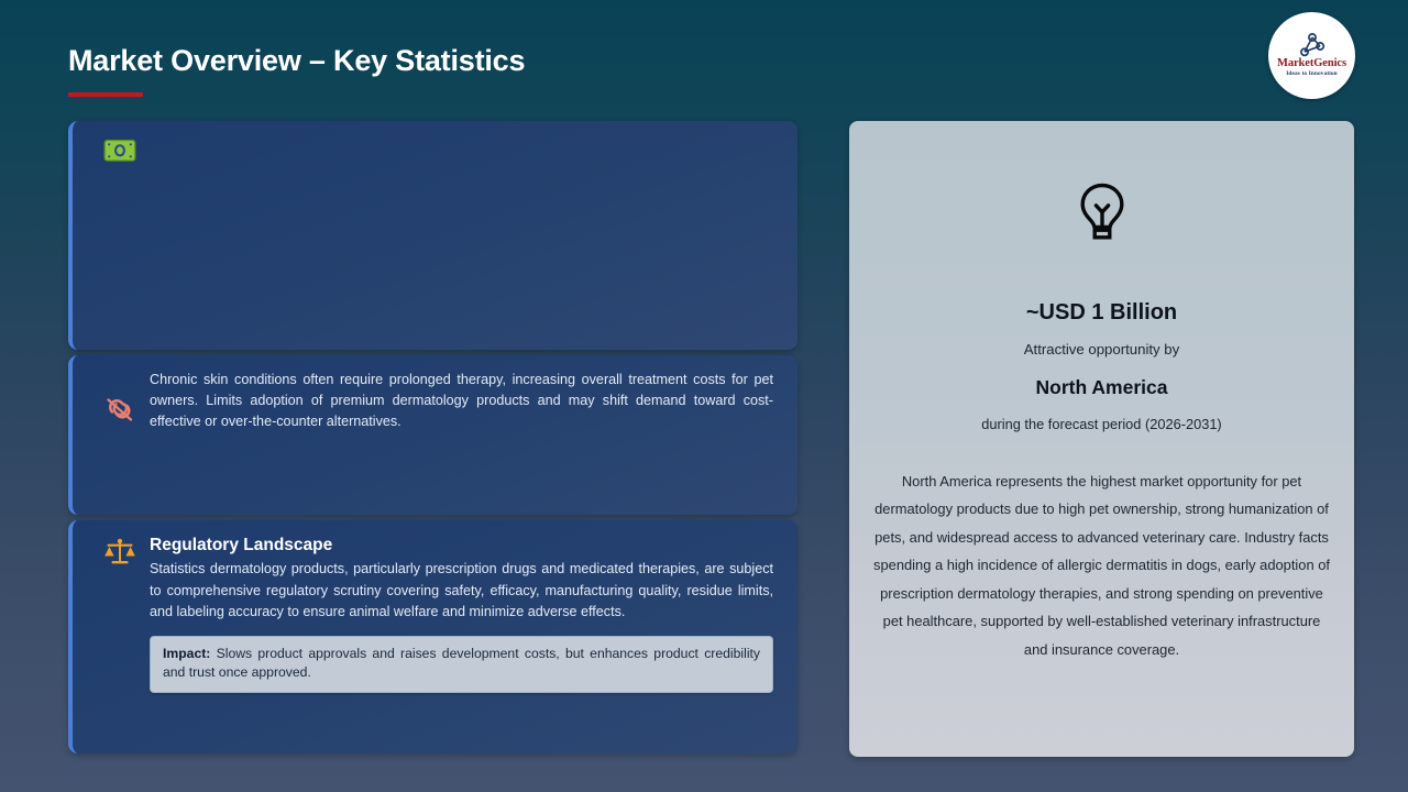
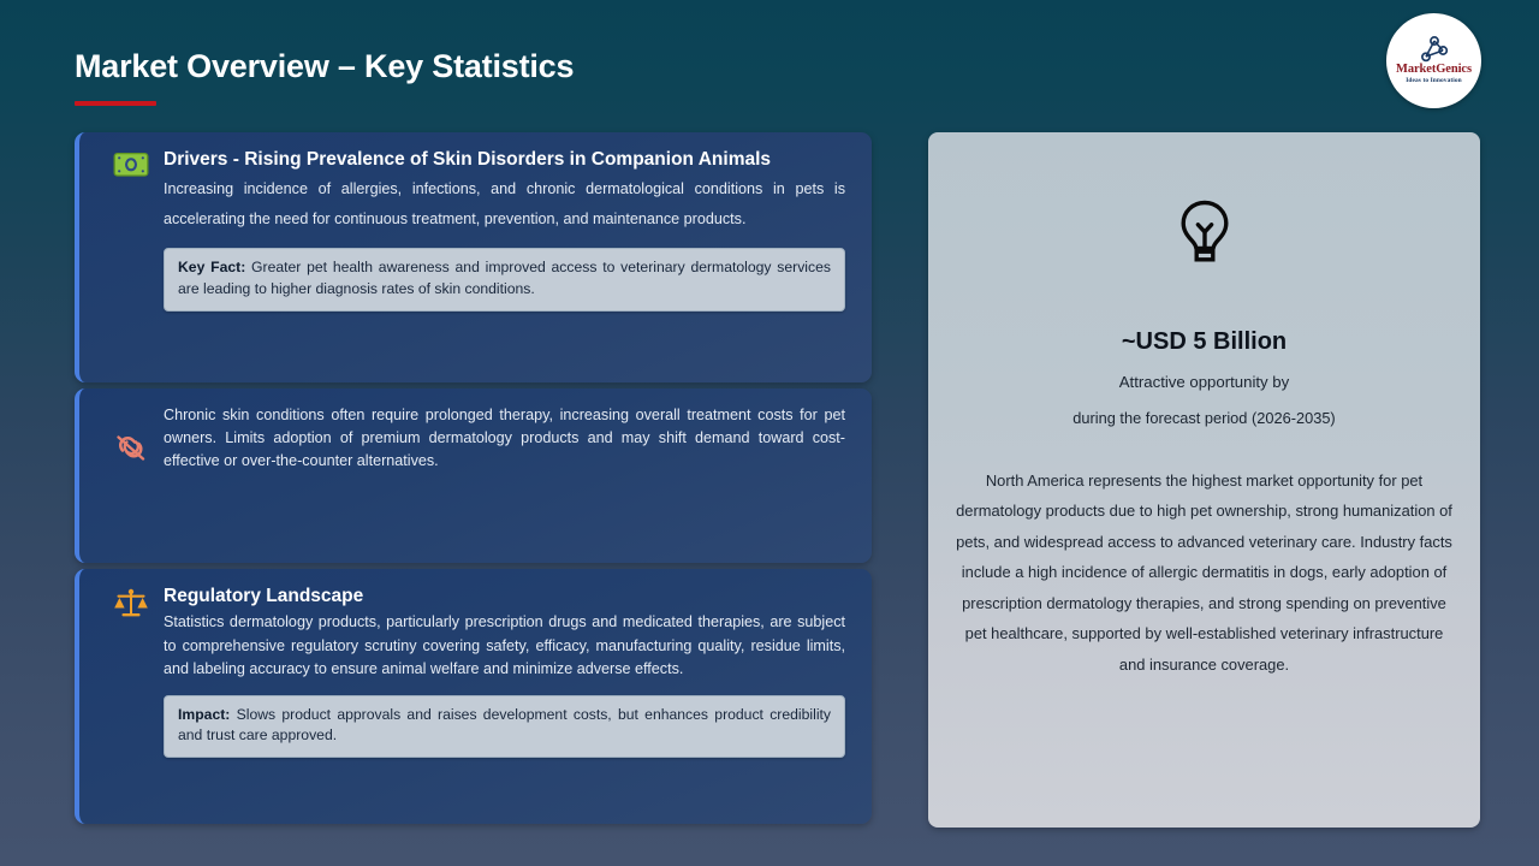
  Market Overview – Key Statistics
  MarketGenics
+ Drivers - Rising Prevalence of Skin Disorders in Companion Animals
+ Increasing incidence of allergies, infections, and chronic dermatological conditions in pets is accelerating the need for continuous treatment, prevention, and maintenance products.
+ Key Fact: Greater pet health awareness and improved access to veterinary dermatology services are leading to higher diagnosis rates of skin conditions.
  Chronic skin conditions often require prolonged therapy, increasing overall treatment costs for pet owners. Limits adoption of premium dermatology products and may shift demand toward cost-effective or over-the-counter alternatives.
  Regulatory Landscape
  Statistics dermatology products, particularly prescription drugs and medicated therapies, are subject to comprehensive regulatory scrutiny covering safety, efficacy, manufacturing quality, residue limits, and labeling accuracy to ensure animal welfare and minimize adverse effects.
- Impact: Slows product approvals and raises development costs, but enhances product credibility and trust once approved.
+ Impact: Slows product approvals and raises development costs, but enhances product credibility and trust care approved.
- ~USD 1 Billion
+ ~USD 5 Billion
  Attractive opportunity by
- North America
- during the forecast period (2026-2031)
+ during the forecast period (2026-2035)
- North America represents the highest market opportunity for pet dermatology products due to high pet ownership, strong humanization of pets, and widespread access to advanced veterinary care. Industry facts spending a high incidence of allergic dermatitis in dogs, early adoption of prescription dermatology therapies, and strong spending on preventive pet healthcare, supported by well-established veterinary infrastructure and insurance coverage.
+ North America represents the highest market opportunity for pet dermatology products due to high pet ownership, strong humanization of pets, and widespread access to advanced veterinary care. Industry facts include a high incidence of allergic dermatitis in dogs, early adoption of prescription dermatology therapies, and strong spending on preventive pet healthcare, supported by well-established veterinary infrastructure and insurance coverage.
